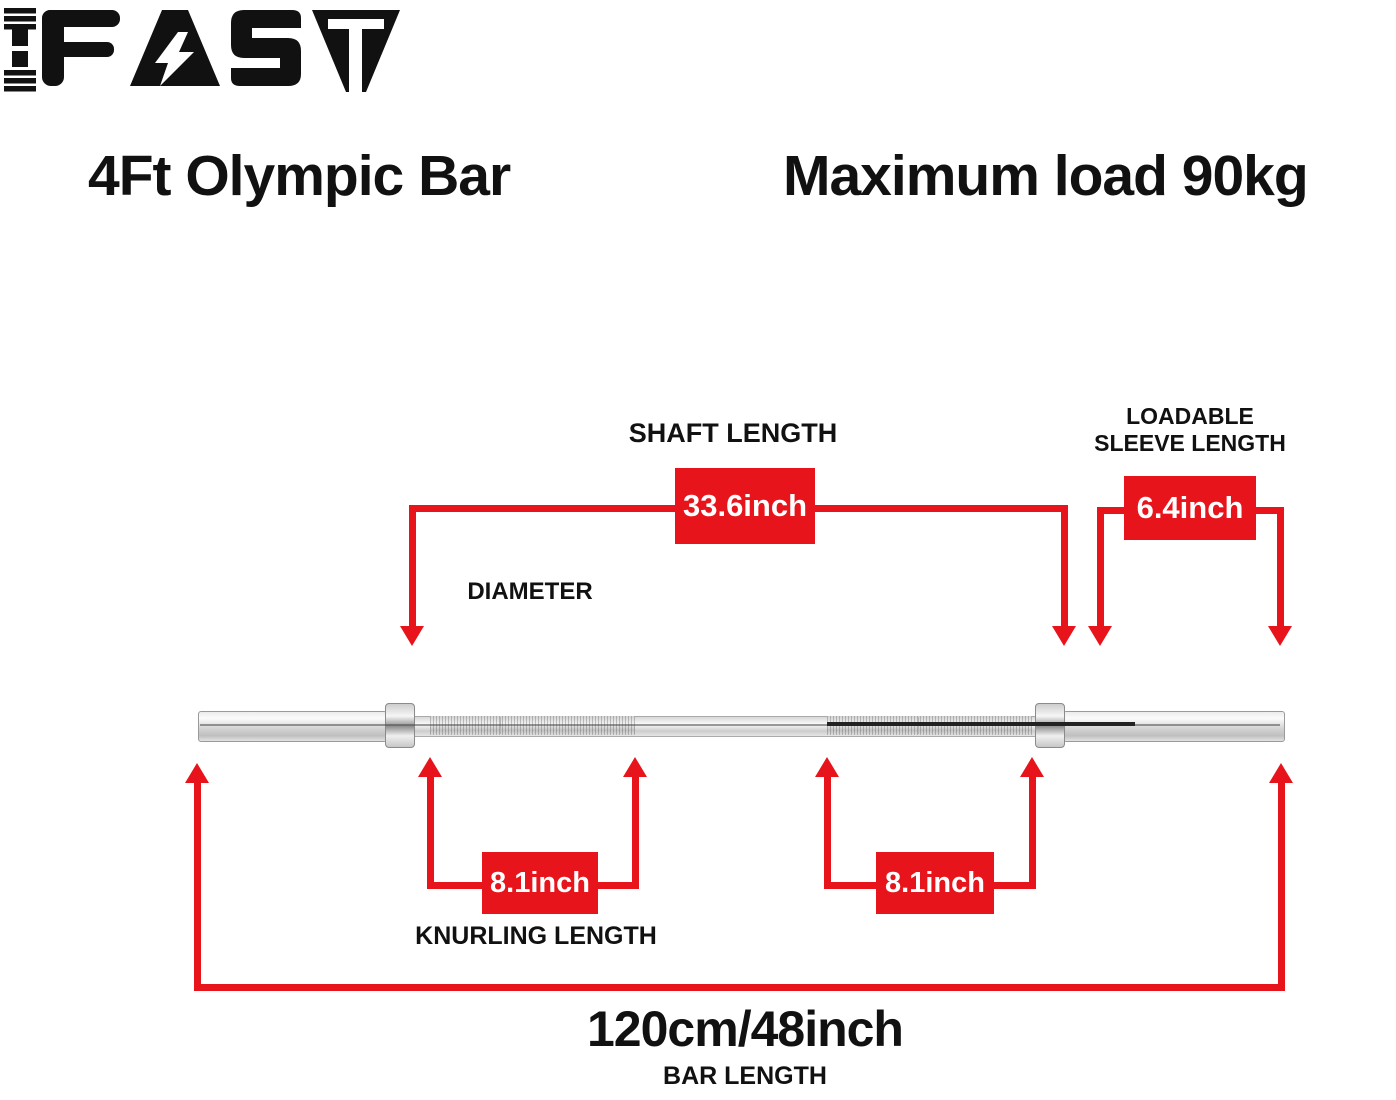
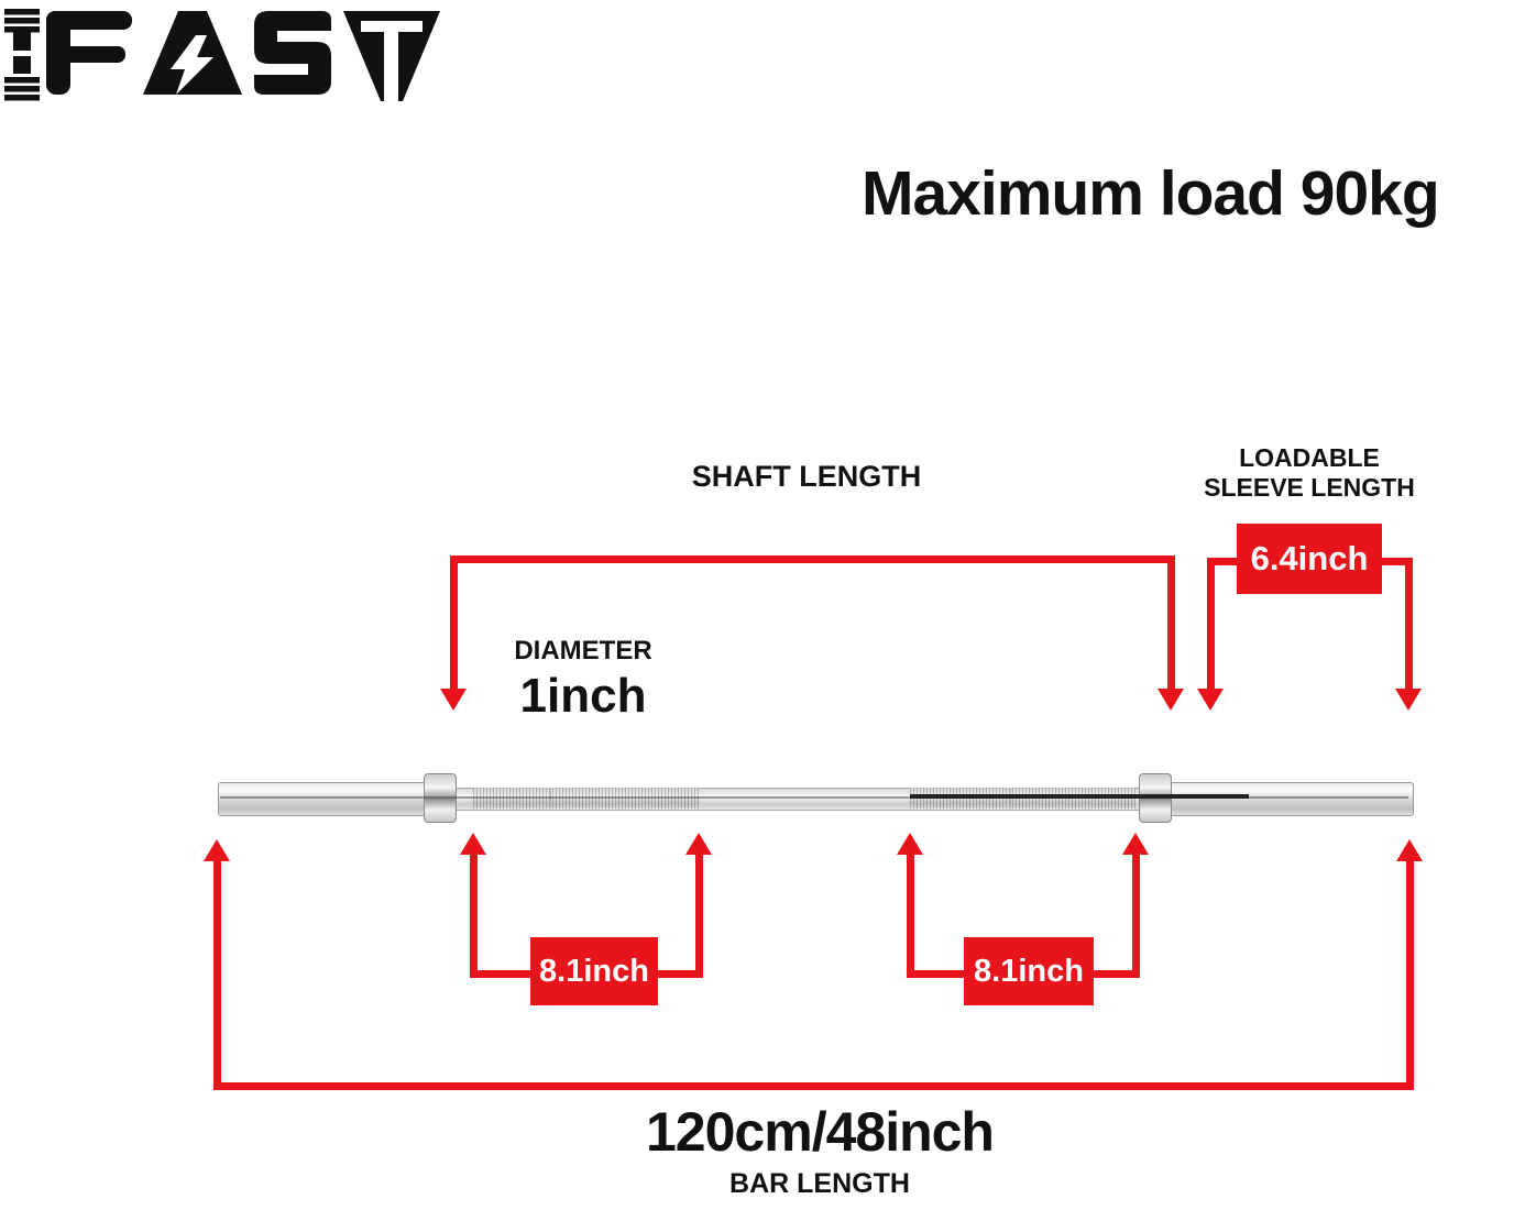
- 4Ft Olympic Bar
  Maximum load 90kg
  SHAFT LENGTH
- 33.6inch
  LOADABLE
  SLEEVE LENGTH
  6.4inch
  DIAMETER
+ 1inch
  8.1inch
  8.1inch
- KNURLING LENGTH
  120cm/48inch
  BAR LENGTH
